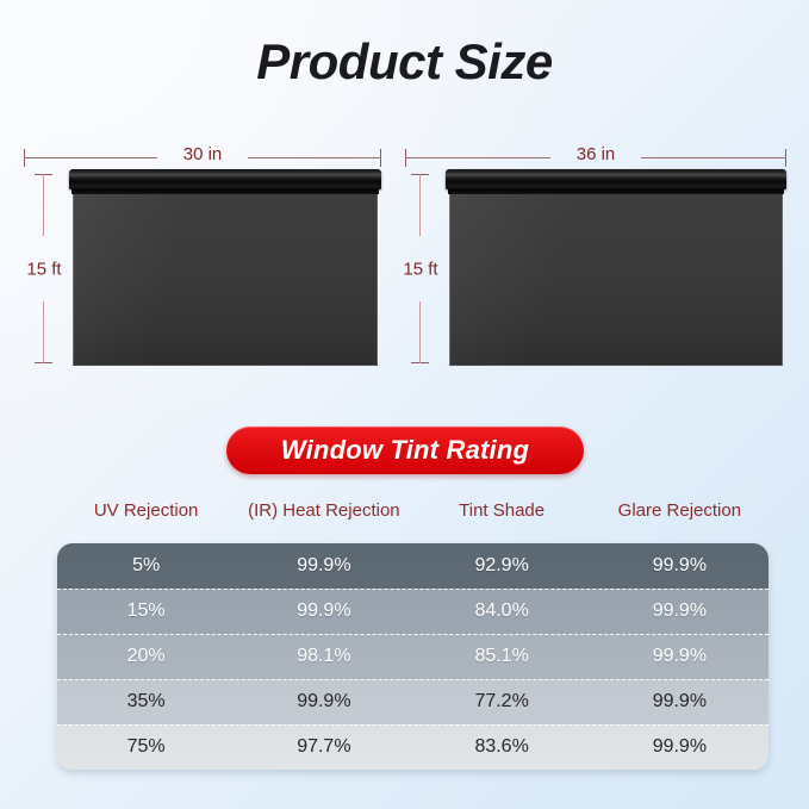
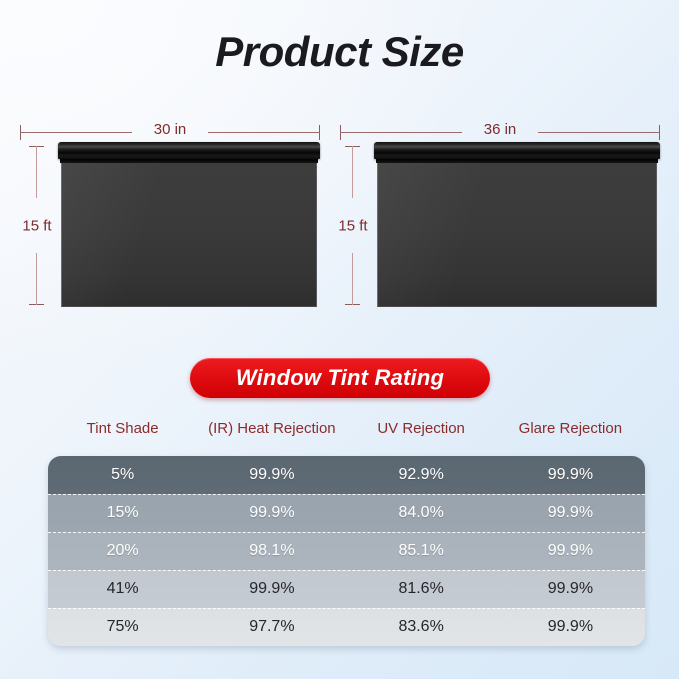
  Product Size
  30 in
  15 ft
  36 in
  15 ft
  Window Tint Rating
- UV Rejection
+ Tint Shade
  (IR) Heat Rejection
- Tint Shade
+ UV Rejection
  Glare Rejection
  5%
  99.9%
  92.9%
  99.9%
  15%
  99.9%
  84.0%
  99.9%
  20%
  98.1%
  85.1%
  99.9%
- 35%
+ 41%
  99.9%
- 77.2%
+ 81.6%
  99.9%
  75%
  97.7%
  83.6%
  99.9%
